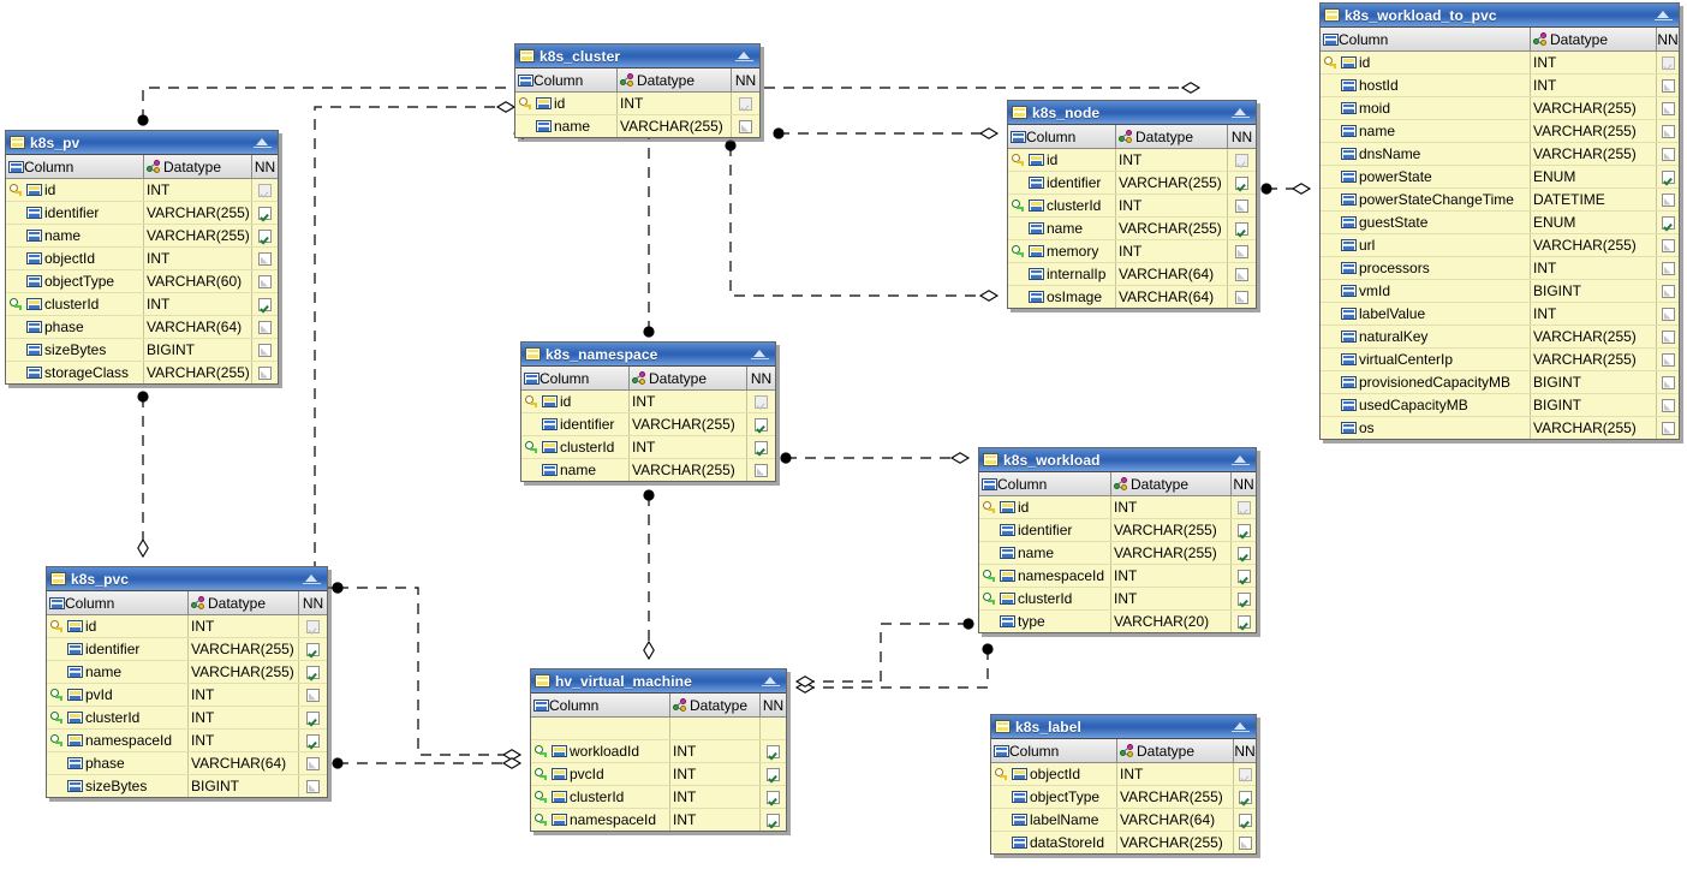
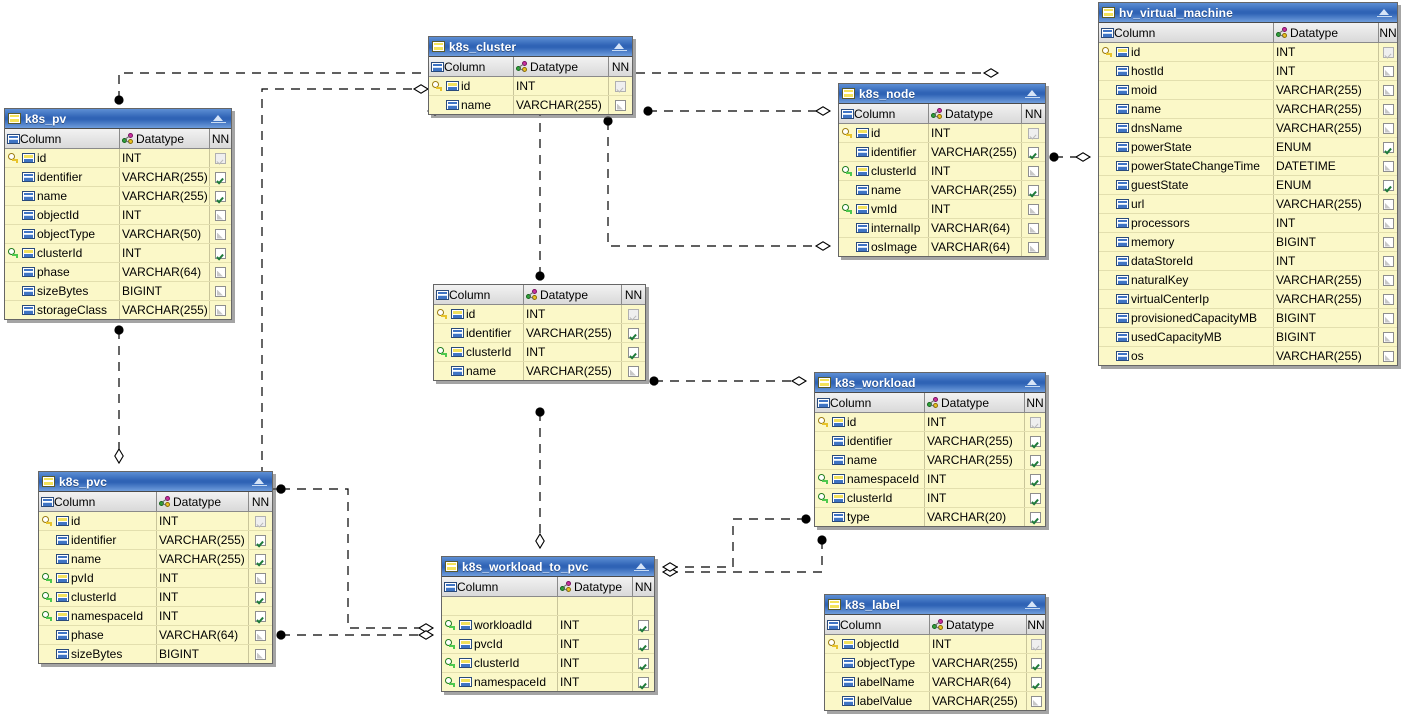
  k8s_pv
  Column
  Datatype
  NN
  id
  INT
  identifier
  VARCHAR(255)
  name
  VARCHAR(255)
  objectId
  INT
  objectType
- VARCHAR(60)
+ VARCHAR(50)
  clusterId
  INT
  phase
  VARCHAR(64)
  sizeBytes
  BIGINT
  storageClass
  VARCHAR(255)
  k8s_cluster
  Column
  Datatype
  NN
  id
  INT
  name
  VARCHAR(255)
  k8s_node
  Column
  Datatype
  NN
  id
  INT
  identifier
  VARCHAR(255)
  clusterId
  INT
  name
  VARCHAR(255)
- memory
+ vmId
  INT
  internalIp
  VARCHAR(64)
  osImage
  VARCHAR(64)
- k8s_workload_to_pvc
+ hv_virtual_machine
  Column
  Datatype
  NN
  id
  INT
  hostId
  INT
  moid
  VARCHAR(255)
  name
  VARCHAR(255)
  dnsName
  VARCHAR(255)
  powerState
  ENUM
  powerStateChangeTime
  DATETIME
  guestState
  ENUM
  url
  VARCHAR(255)
  processors
  INT
- vmId
+ memory
  BIGINT
- labelValue
+ dataStoreId
  INT
  naturalKey
  VARCHAR(255)
  virtualCenterIp
  VARCHAR(255)
  provisionedCapacityMB
  BIGINT
  usedCapacityMB
  BIGINT
  os
  VARCHAR(255)
- k8s_namespace
  Column
  Datatype
  NN
  id
  INT
  identifier
  VARCHAR(255)
  clusterId
  INT
  name
  VARCHAR(255)
  k8s_workload
  Column
  Datatype
  NN
  id
  INT
  identifier
  VARCHAR(255)
  name
  VARCHAR(255)
  namespaceId
  INT
  clusterId
  INT
  type
  VARCHAR(20)
  k8s_pvc
  Column
  Datatype
  NN
  id
  INT
  identifier
  VARCHAR(255)
  name
  VARCHAR(255)
  pvId
  INT
  clusterId
  INT
  namespaceId
  INT
  phase
  VARCHAR(64)
  sizeBytes
  BIGINT
- hv_virtual_machine
+ k8s_workload_to_pvc
  Column
  Datatype
  NN
  workloadId
  INT
  pvcId
  INT
  clusterId
  INT
  namespaceId
  INT
  k8s_label
  Column
  Datatype
  NN
  objectId
  INT
  objectType
  VARCHAR(255)
  labelName
  VARCHAR(64)
- dataStoreId
+ labelValue
  VARCHAR(255)
